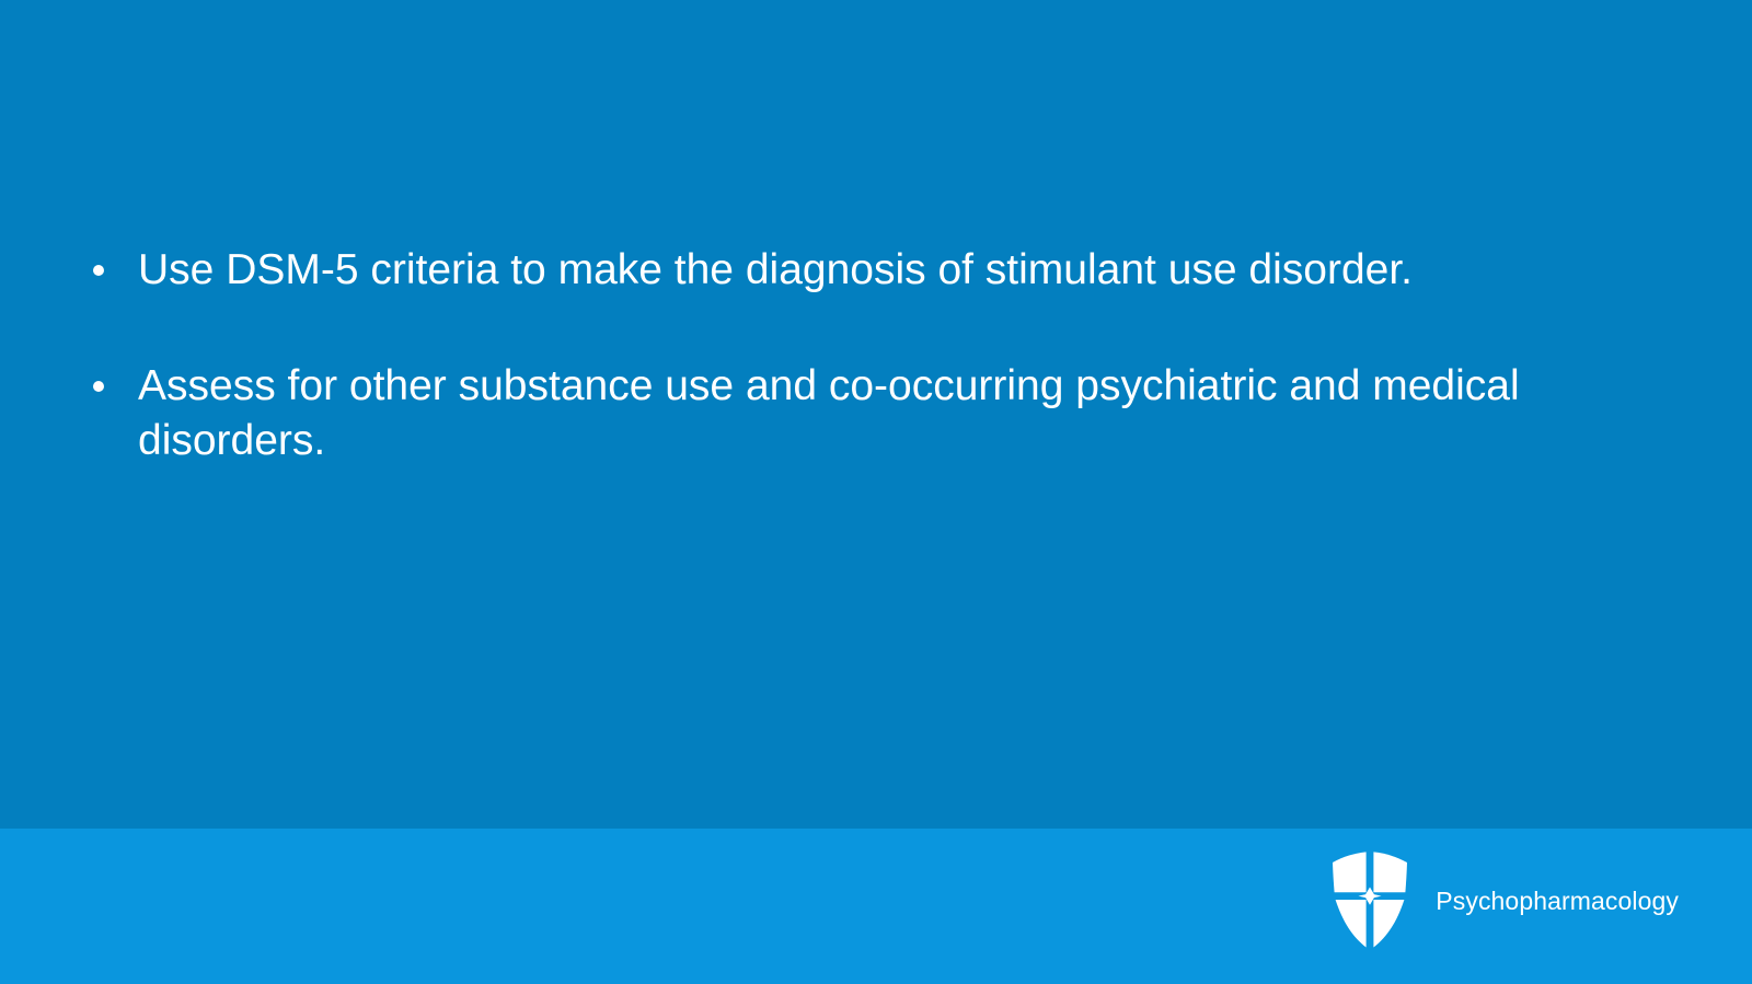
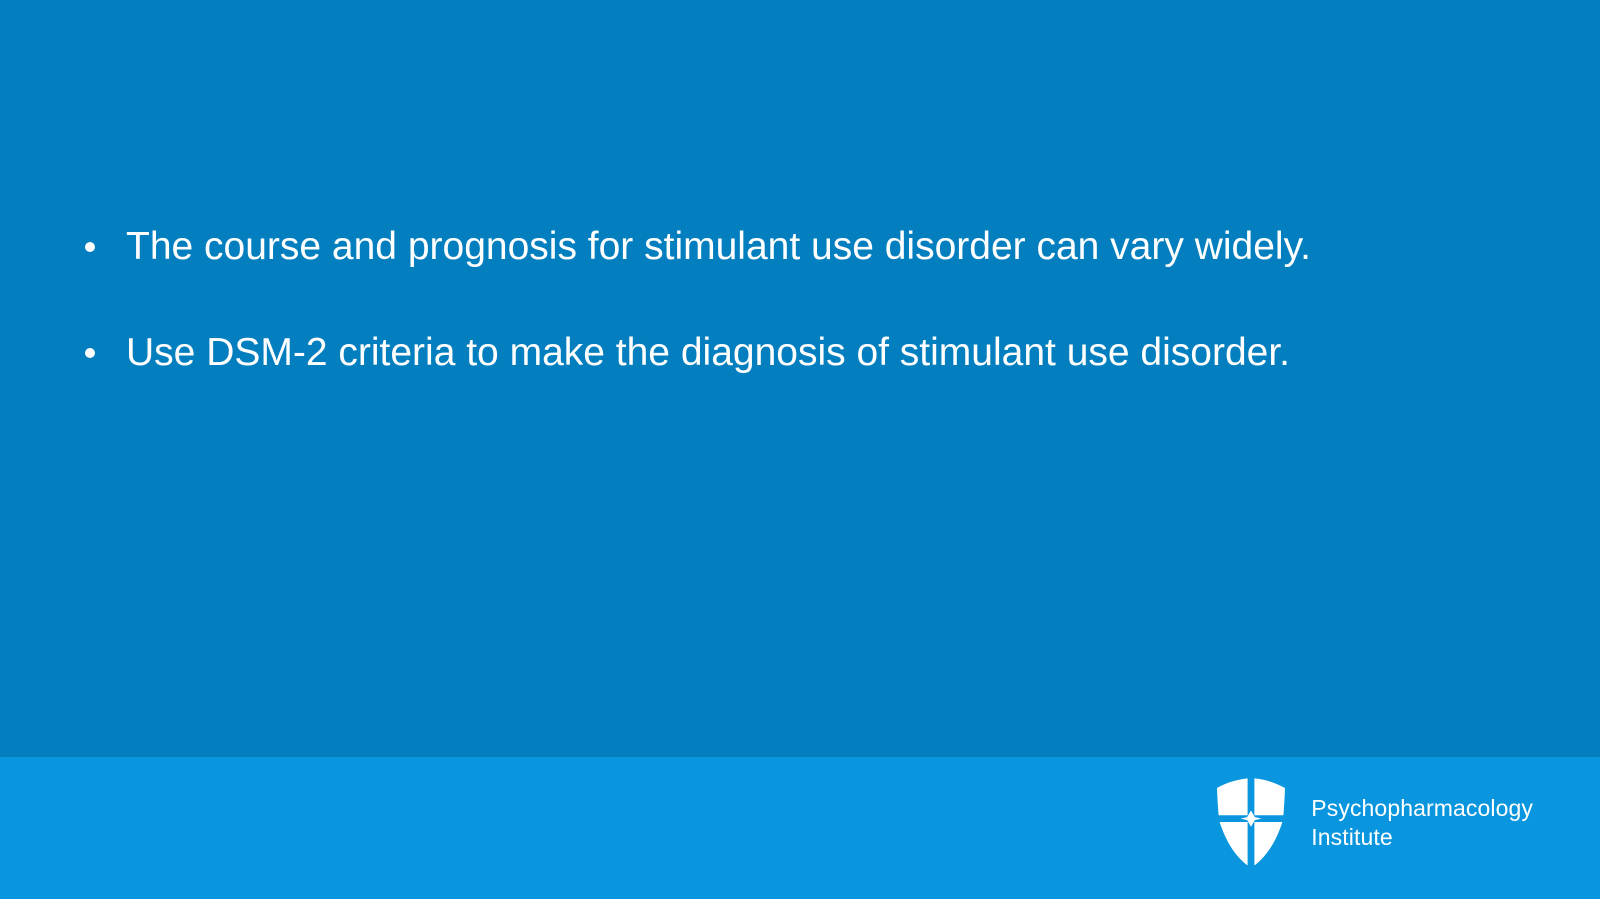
+ The course and prognosis for stimulant use disorder can vary widely.
- Use DSM-5 criteria to make the diagnosis of stimulant use disorder.
+ Use DSM-2 criteria to make the diagnosis of stimulant use disorder.
- Assess for other substance use and co-occurring psychiatric and medical disorders.
  Psychopharmacology
+ Institute
